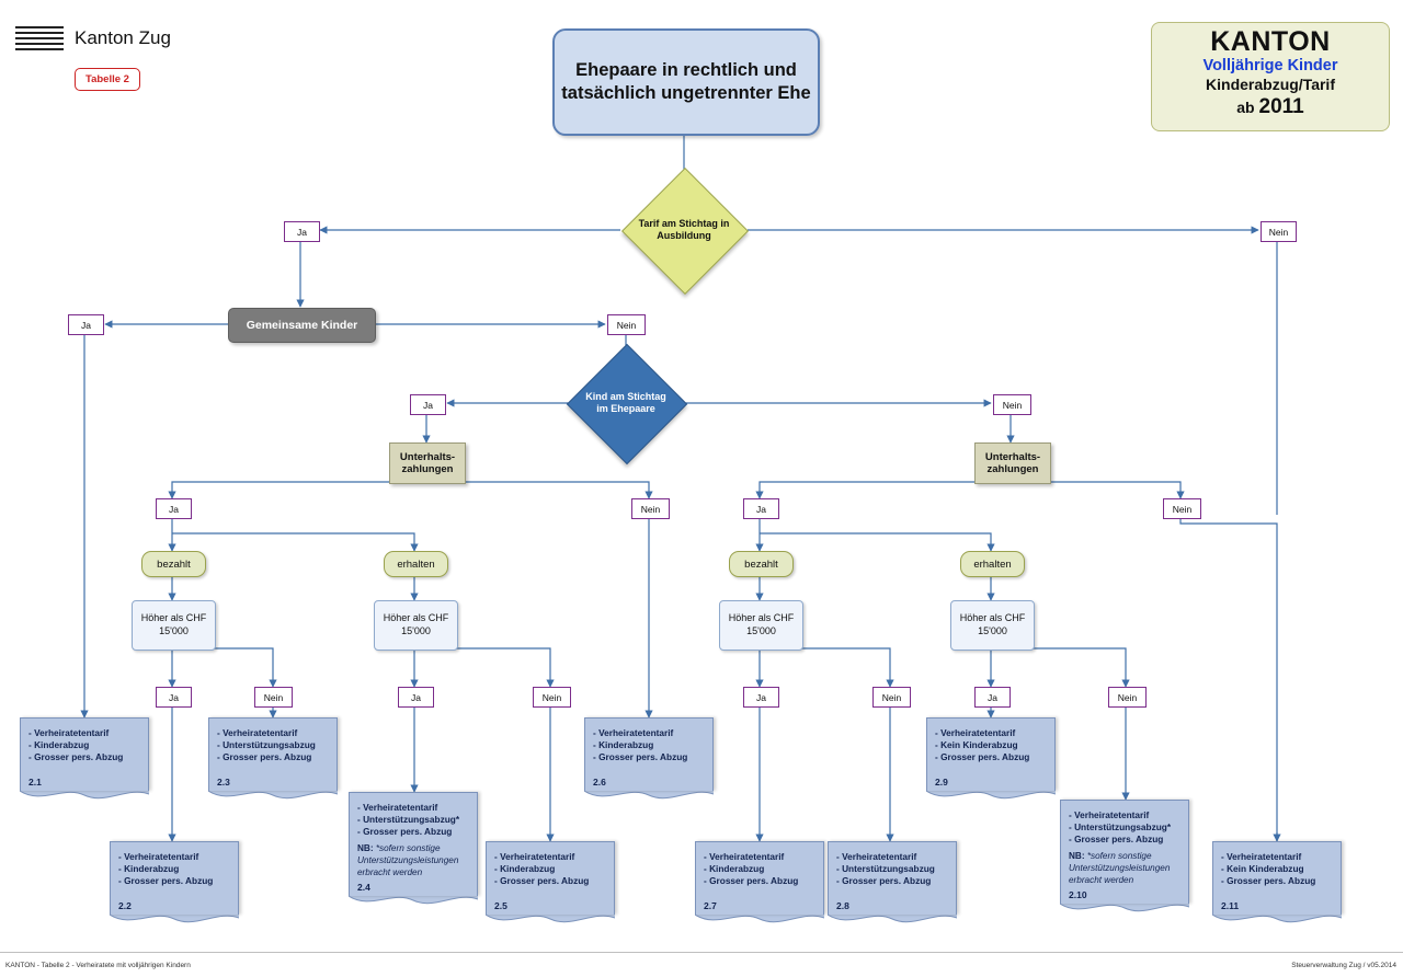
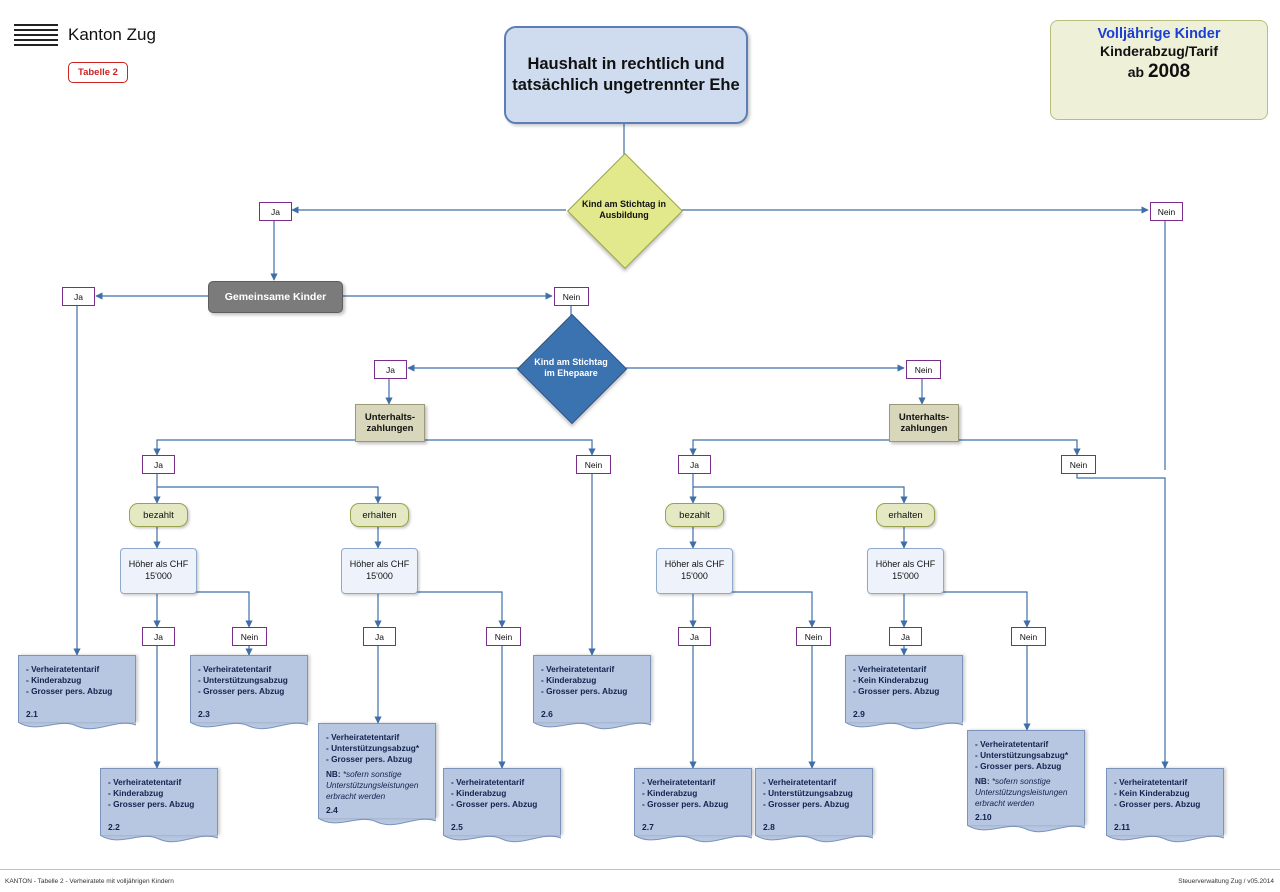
  Kanton Zug
  Tabelle 2
- Ehepaare in rechtlich und tatsächlich ungetrennter Ehe
+ Haushalt in rechtlich und tatsächlich ungetrennter Ehe
- KANTON
  Volljährige Kinder
  Kinderabzug/Tarif
- ab 2011
+ ab 2008
- Tarif am Stichtag in Ausbildung
+ Kind am Stichtag in Ausbildung
  Gemeinsame Kinder
  Kind am Stichtag im Ehepaare
  Unterhalts-zahlungen
  Unterhalts-zahlungen
  bezahlt
  erhalten
  bezahlt
  erhalten
  Höher als CHF 15'000
  Höher als CHF 15'000
  Höher als CHF 15'000
  Höher als CHF 15'000
  Ja
  Nein
  Ja
  Nein
  Ja
  Nein
  Ja
  Nein
  Ja
  Nein
  Ja
  Nein
  Ja
  Nein
  Ja
  Nein
  Ja
  Nein
  - Verheiratetentarif
  - Kinderabzug
  - Grosser pers. Abzug
  2.1
  - Verheiratetentarif
  - Unterstützungsabzug
  - Grosser pers. Abzug
  2.3
  - Verheiratetentarif
  - Kinderabzug
  - Grosser pers. Abzug
  2.6
  - Verheiratetentarif
  - Kein Kinderabzug
  - Grosser pers. Abzug
  2.9
  - Verheiratetentarif
  - Unterstützungsabzug*
  - Grosser pers. Abzug
  NB: *sofern sonstige Unterstützungsleistungen erbracht werden
  2.4
  - Verheiratetentarif
  - Unterstützungsabzug*
  - Grosser pers. Abzug
  NB: *sofern sonstige Unterstützungsleistungen erbracht werden
  2.10
  - Verheiratetentarif
  - Kinderabzug
  - Grosser pers. Abzug
  2.2
  - Verheiratetentarif
  - Kinderabzug
  - Grosser pers. Abzug
  2.5
  - Verheiratetentarif
  - Kinderabzug
  - Grosser pers. Abzug
  2.7
  - Verheiratetentarif
  - Unterstützungsabzug
  - Grosser pers. Abzug
  2.8
  - Verheiratetentarif
  - Kein Kinderabzug
  - Grosser pers. Abzug
  2.11
